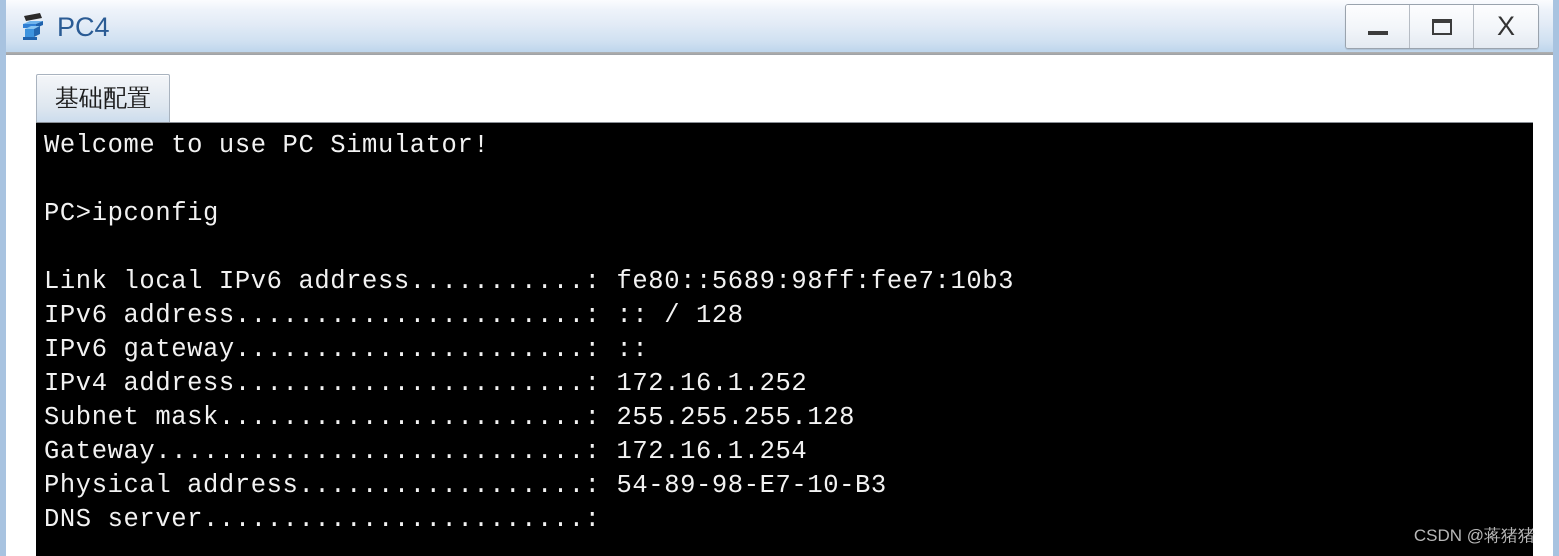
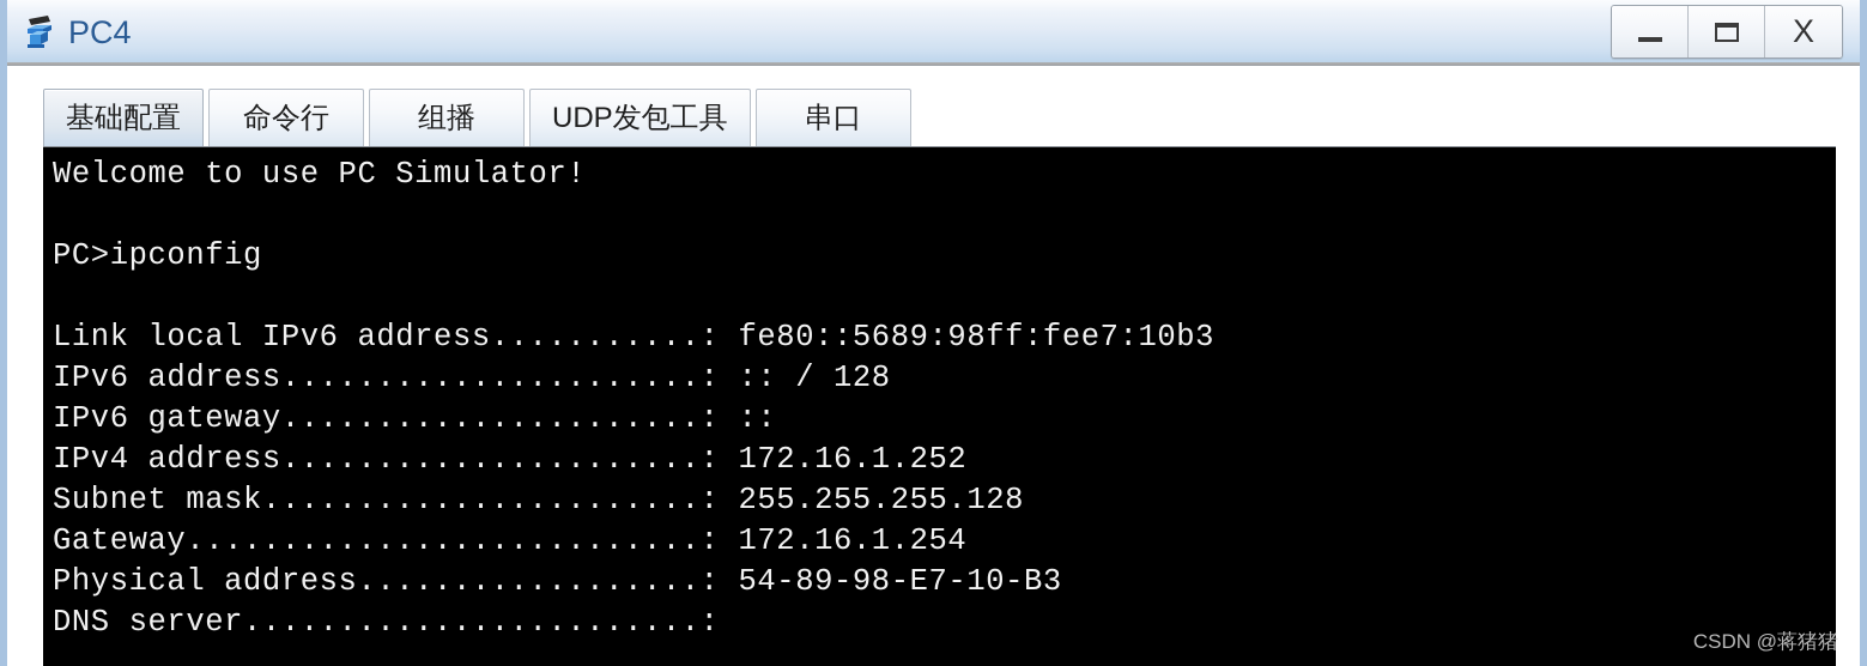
  PC4
  X
  基础配置
+ 命令行
+ 组播
+ UDP发包工具
+ 串口
  Welcome to use PC Simulator!
  PC>ipconfig
  Link local IPv6 address...........: fe80::5689:98ff:fee7:10b3
  IPv6 address......................: :: / 128
  IPv6 gateway......................: ::
  IPv4 address......................: 172.16.1.252
  Subnet mask.......................: 255.255.255.128
  Gateway...........................: 172.16.1.254
  Physical address..................: 54-89-98-E7-10-B3
  DNS server........................:
  CSDN @蒋猪猪
